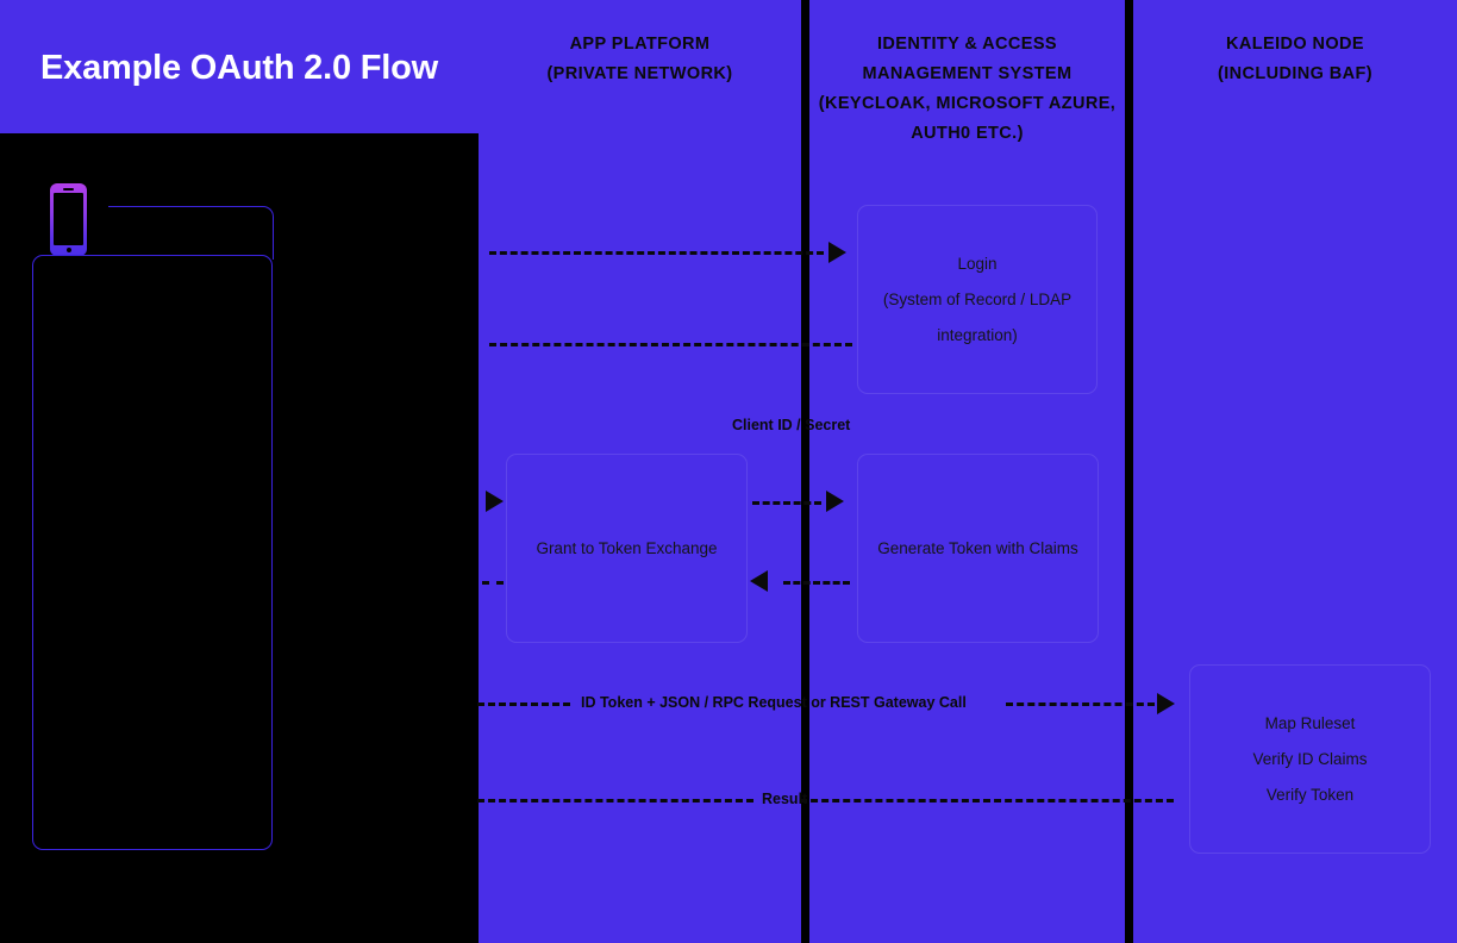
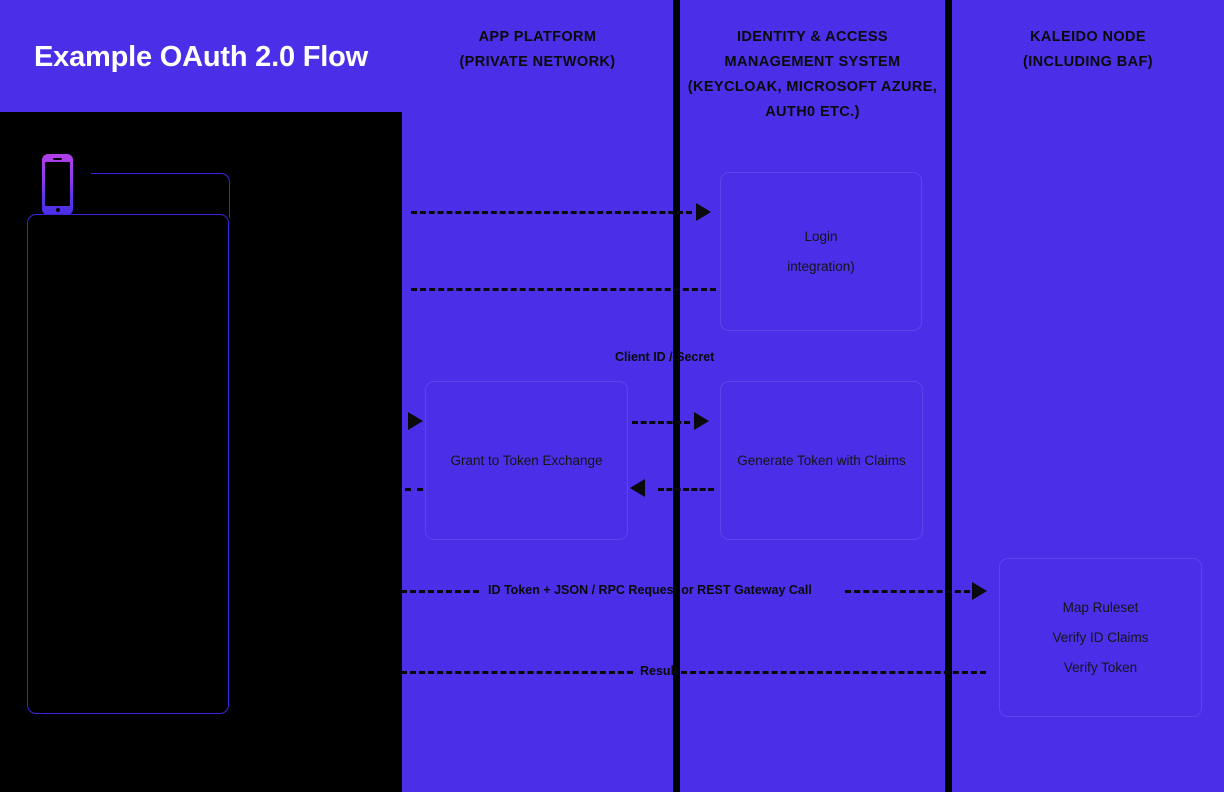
  Example OAuth 2.0 Flow
  APP PLATFORM
  (PRIVATE NETWORK)
  IDENTITY & ACCESS
  MANAGEMENT SYSTEM
  (KEYCLOAK, MICROSOFT AZURE,
  AUTH0 ETC.)
  KALEIDO NODE
  (INCLUDING BAF)
  Login
- (System of Record / LDAP
  integration)
  Grant to Token Exchange
  Generate Token with Claims
  Map Ruleset
  Verify ID Claims
  Verify Token
  Client ID / Secret
  ID Token + JSON / RPC Request or REST Gateway Call
  Result
